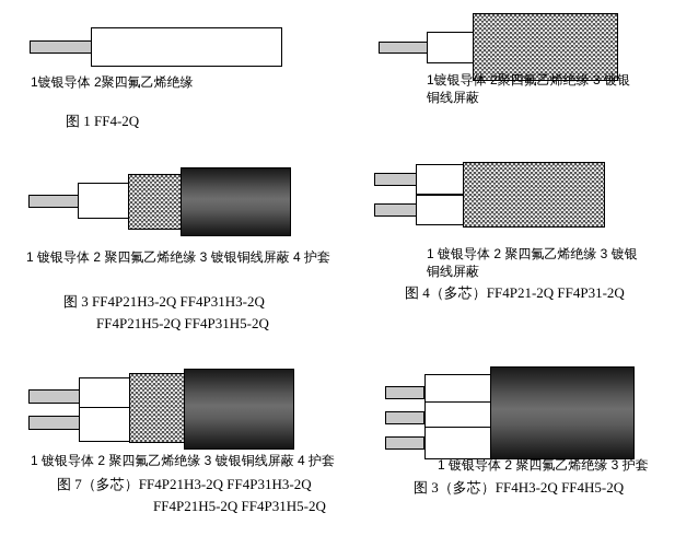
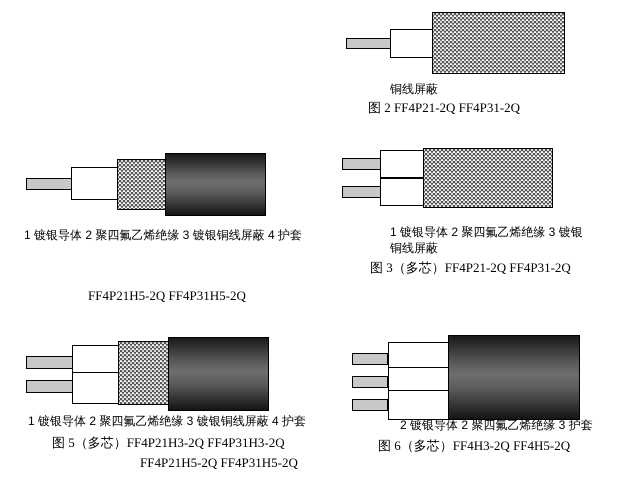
- 1镀银导体 2聚四氟乙烯绝缘
- 图 1 FF4-2Q
- 1镀银导体 2聚四氟乙烯绝缘 3 镀银
  铜线屏蔽
+ 图 2 FF4P21-2Q FF4P31-2Q
  1 镀银导体 2 聚四氟乙烯绝缘 3 镀银铜线屏蔽 4 护套
- 图 3 FF4P21H3-2Q FF4P31H3-2Q
  FF4P21H5-2Q FF4P31H5-2Q
  1 镀银导体 2 聚四氟乙烯绝缘 3 镀银
  铜线屏蔽
- 图 4（多芯）FF4P21-2Q FF4P31-2Q
+ 图 3（多芯）FF4P21-2Q FF4P31-2Q
  1 镀银导体 2 聚四氟乙烯绝缘 3 镀银铜线屏蔽 4 护套
- 图 7（多芯）FF4P21H3-2Q FF4P31H3-2Q
+ 图 5（多芯）FF4P21H3-2Q FF4P31H3-2Q
  FF4P21H5-2Q FF4P31H5-2Q
- 1 镀银导体 2 聚四氟乙烯绝缘 3 护套
+ 2 镀银导体 2 聚四氟乙烯绝缘 3 护套
- 图 3（多芯）FF4H3-2Q FF4H5-2Q
+ 图 6（多芯）FF4H3-2Q FF4H5-2Q
